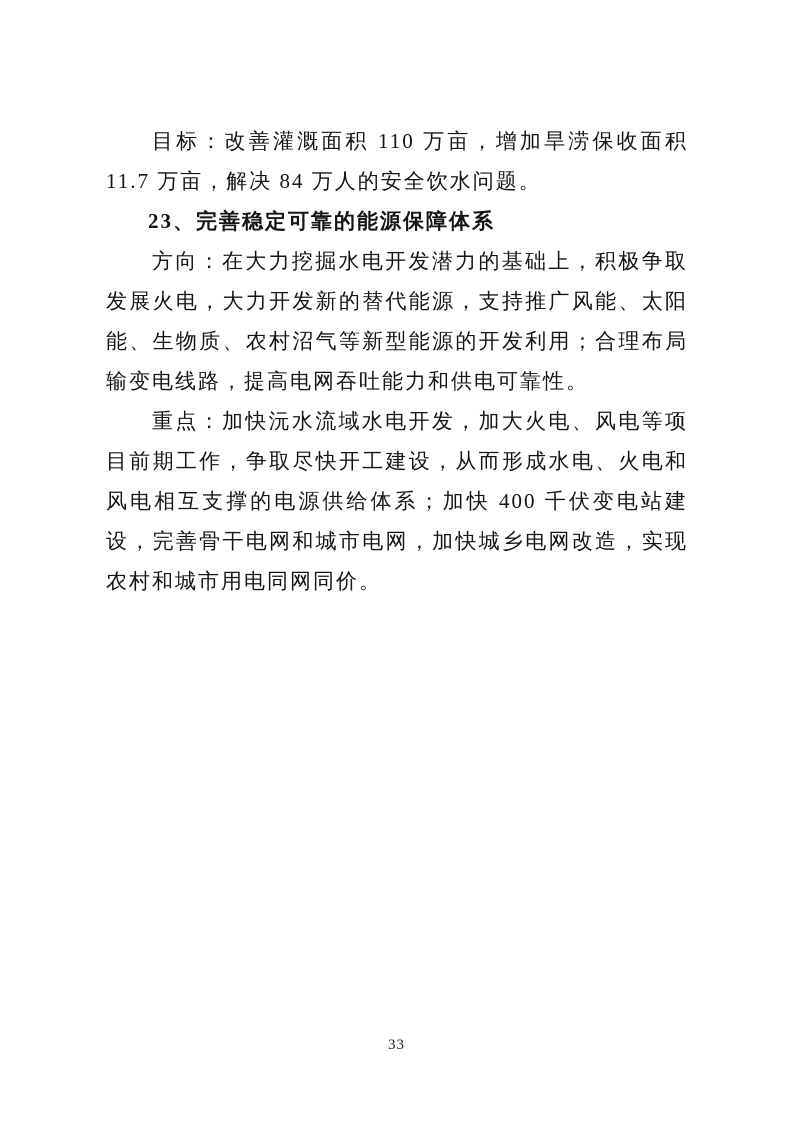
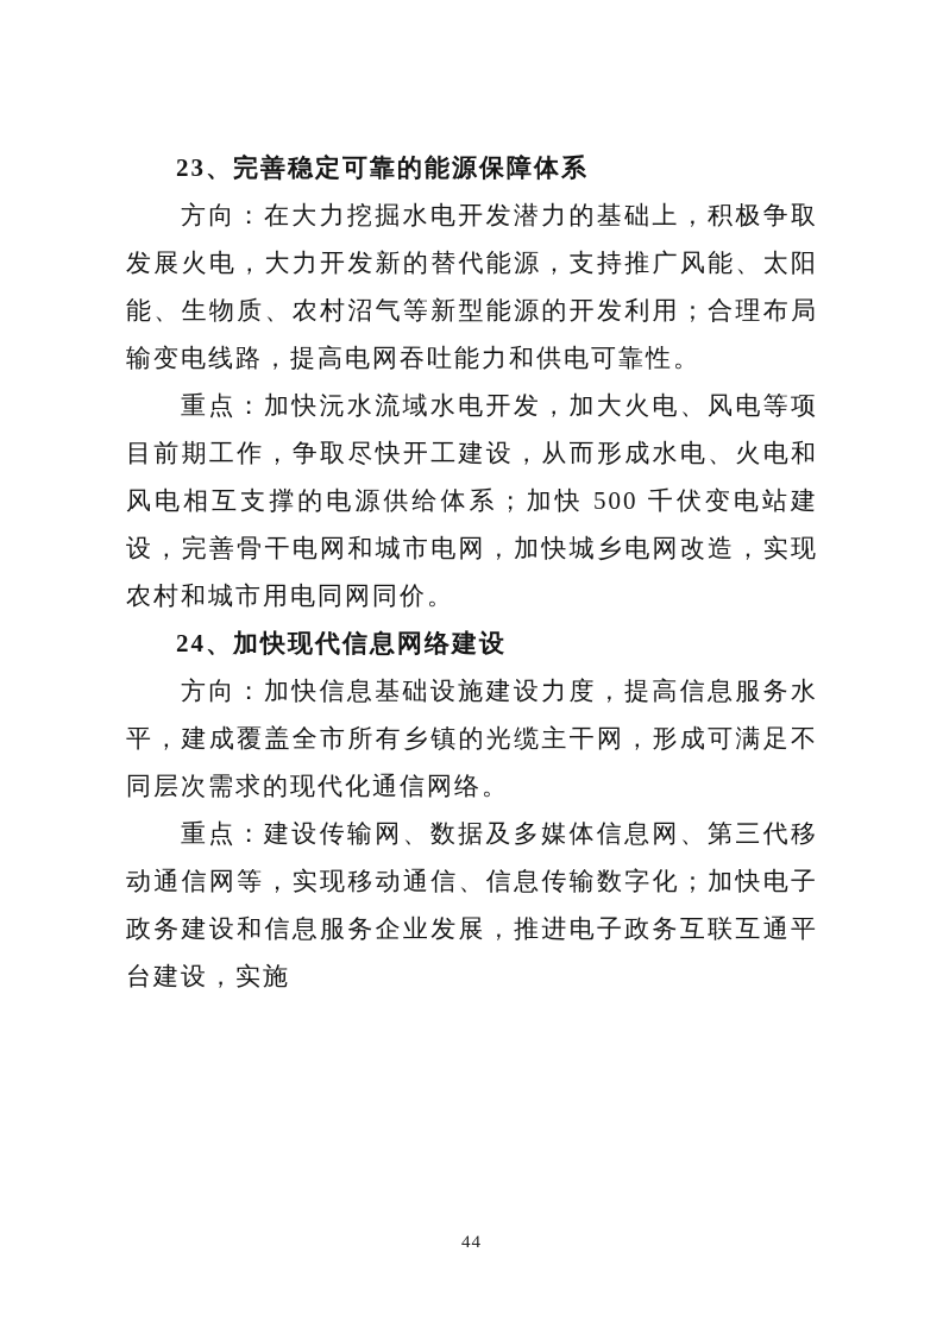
- 目标：改善灌溉面积 110 万亩，增加旱涝保收面积 11.7 万亩，解决 84 万人的安全饮水问题。
  23、完善稳定可靠的能源保障体系
  方向：在大力挖掘水电开发潜力的基础上，积极争取发展火电，大力开发新的替代能源，支持推广风能、太阳能、生物质、农村沼气等新型能源的开发利用；合理布局输变电线路，提高电网吞吐能力和供电可靠性。
- 重点：加快沅水流域水电开发，加大火电、风电等项目前期工作，争取尽快开工建设，从而形成水电、火电和风电相互支撑的电源供给体系；加快 400 千伏变电站建设，完善骨干电网和城市电网，加快城乡电网改造，实现农村和城市用电同网同价。
+ 重点：加快沅水流域水电开发，加大火电、风电等项目前期工作，争取尽快开工建设，从而形成水电、火电和风电相互支撑的电源供给体系；加快 500 千伏变电站建设，完善骨干电网和城市电网，加快城乡电网改造，实现农村和城市用电同网同价。
+ 24、加快现代信息网络建设
+ 方向：加快信息基础设施建设力度，提高信息服务水平，建成覆盖全市所有乡镇的光缆主干网，形成可满足不同层次需求的现代化通信网络。
+ 重点：建设传输网、数据及多媒体信息网、第三代移动通信网等，实现移动通信、信息传输数字化；加快电子政务建设和信息服务企业发展，推进电子政务互联互通平台建设，实施
- 33
+ 44
